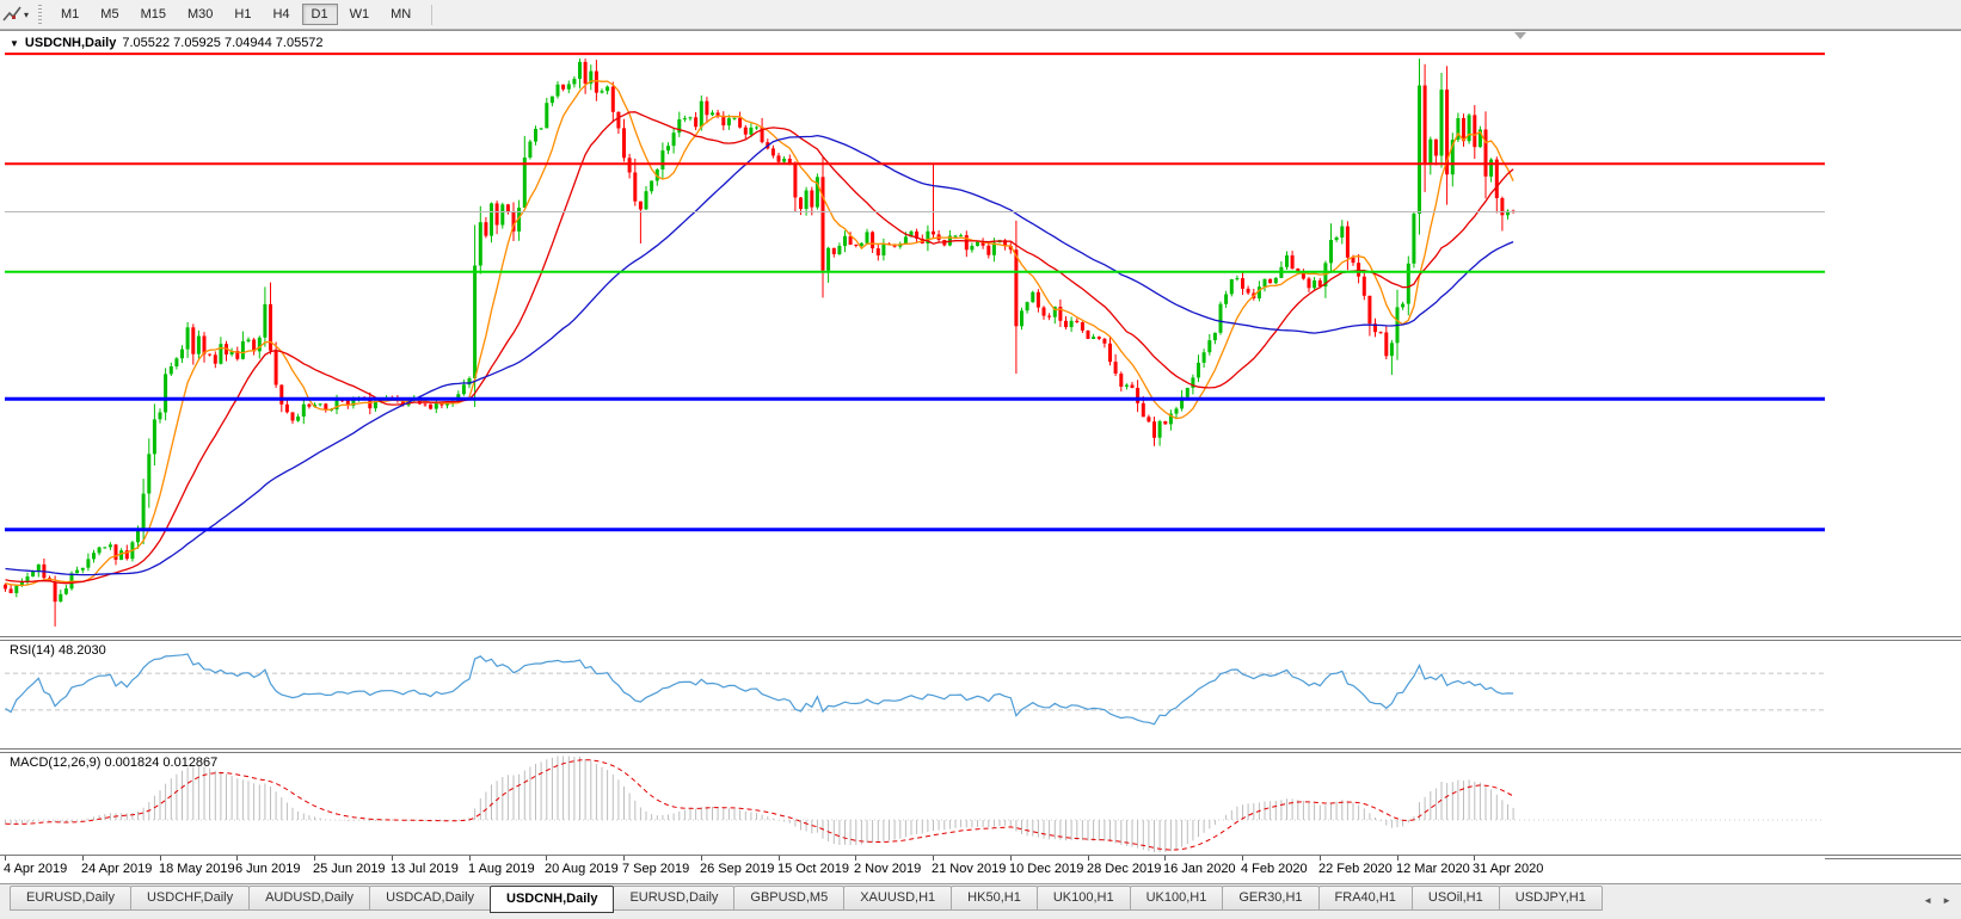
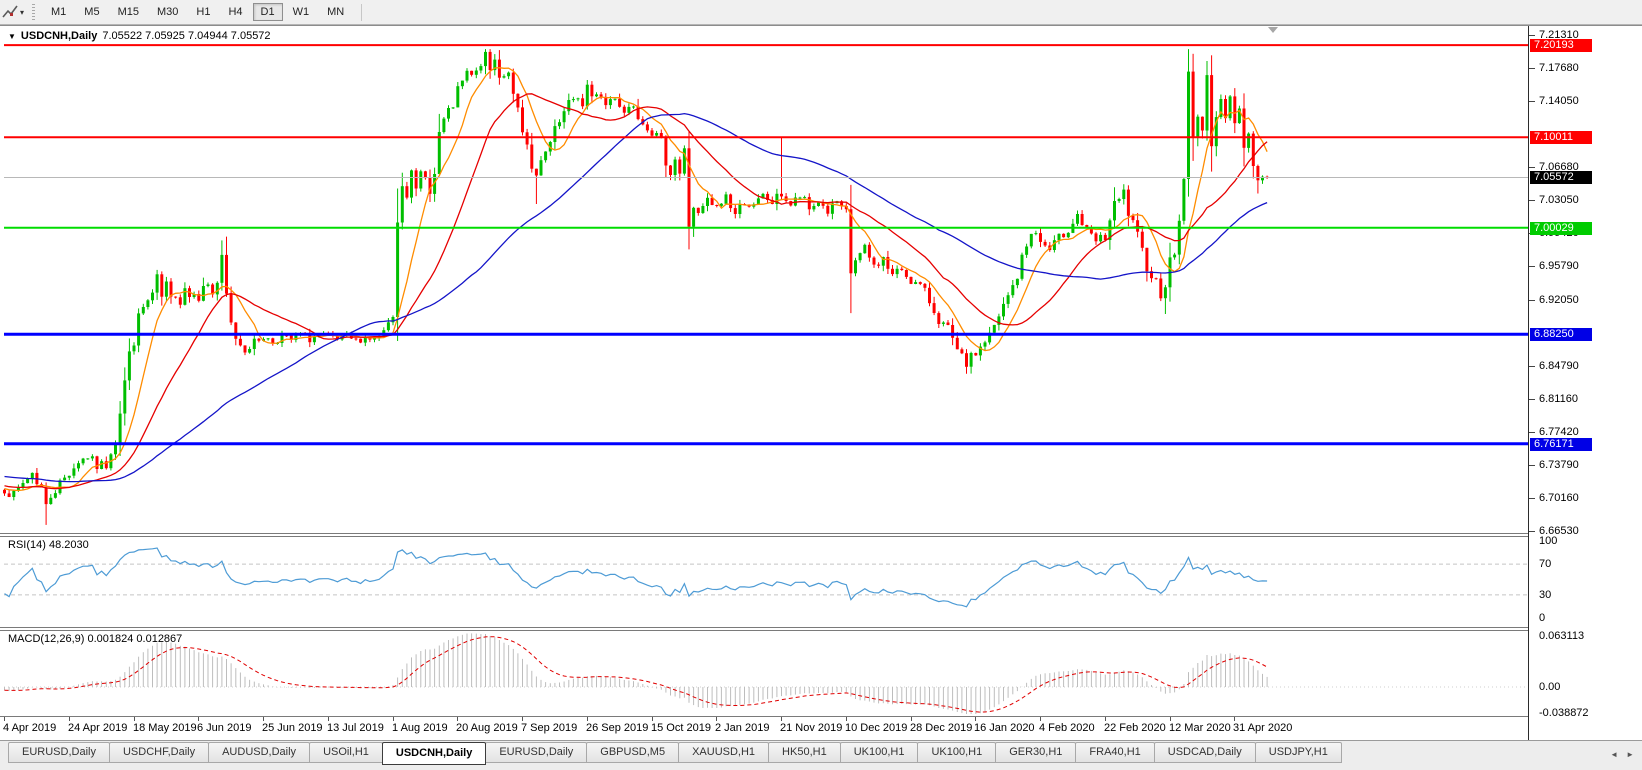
  ▾
  M1 M5 M15 M30 H1 H4 D1 W1 MN
  ▼
  USDCNH,Daily
  7.05522 7.05925 7.04944 7.05572
  RSI(14) 48.2030
  MACD(12,26,9) 0.001824 0.012867
+ 7.21310
+ 7.17680
+ 7.14050
+ 7.06680
+ 7.03050
+ 6.95790
+ 6.92050
+ 6.84790
+ 6.81160
+ 6.77420
+ 6.73790
+ 6.70160
+ 6.66530
+ 7.20193
+ 7.10011
+ 7.05572
+ 7.00029
+ 6.88250
+ 6.76171
+ 100
+ 70
+ 30
+ 0
+ 0.063113
+ 0.00
+ -0.038872
  4 Apr 2019
  24 Apr 2019
  18 May 2019
  6 Jun 2019
  25 Jun 2019
  13 Jul 2019
  1 Aug 2019
  20 Aug 2019
  7 Sep 2019
  26 Sep 2019
  15 Oct 2019
- 2 Nov 2019
+ 2 Jan 2019
  21 Nov 2019
  10 Dec 2019
  28 Dec 2019
  16 Jan 2020
  4 Feb 2020
  22 Feb 2020
  12 Mar 2020
  31 Apr 2020
  EURUSD,Daily
  USDCHF,Daily
  AUDUSD,Daily
- USDCAD,Daily
+ USOil,H1
  USDCNH,Daily
  EURUSD,Daily
  GBPUSD,M5
  XAUUSD,H1
  HK50,H1
  UK100,H1
  UK100,H1
  GER30,H1
  FRA40,H1
- USOil,H1
+ USDCAD,Daily
  USDJPY,H1
  ◄
  ►
